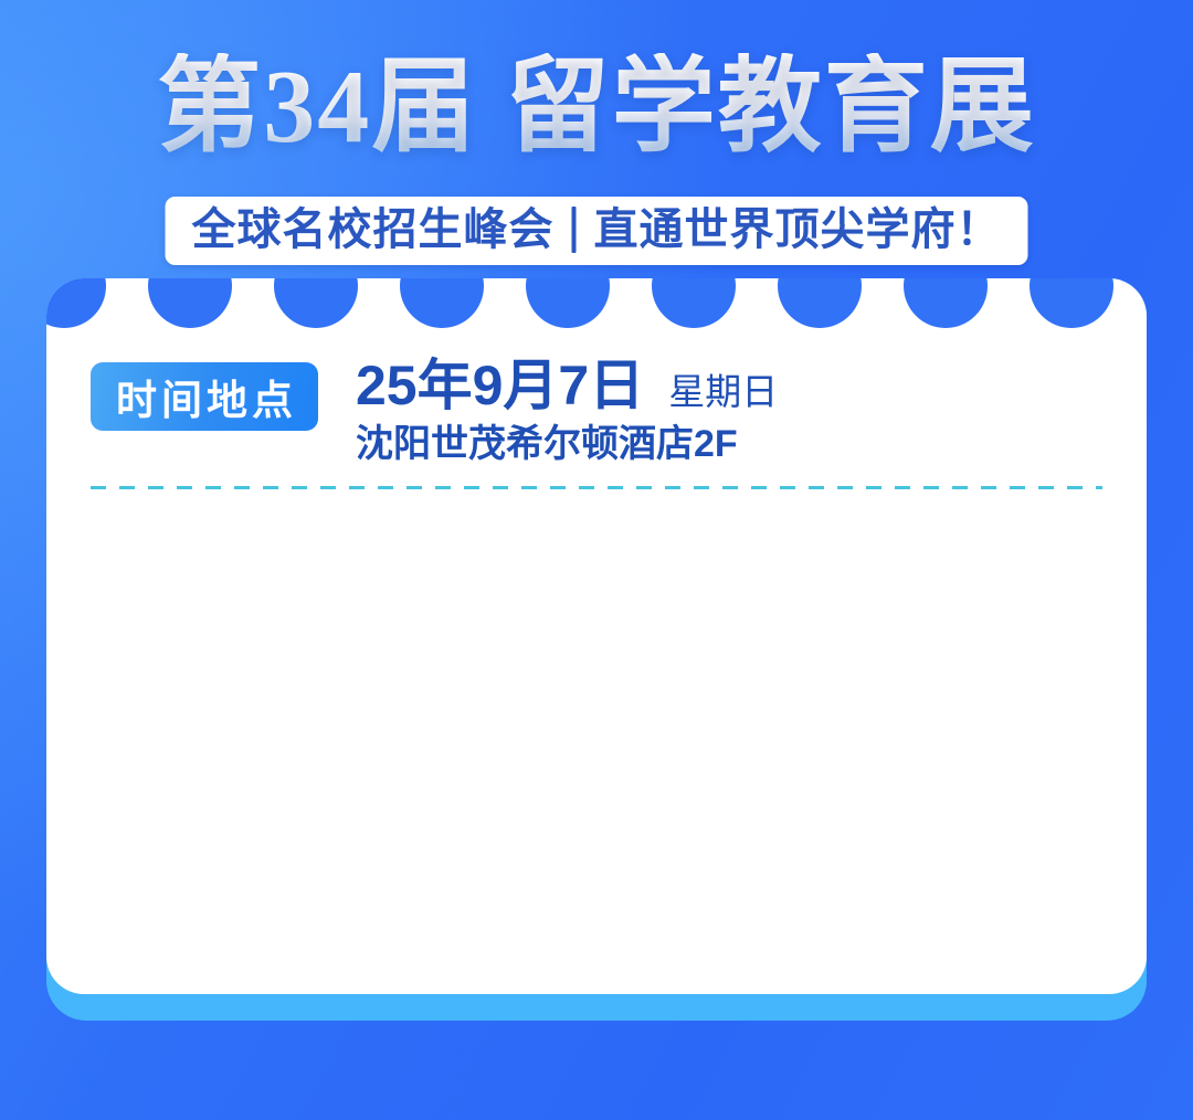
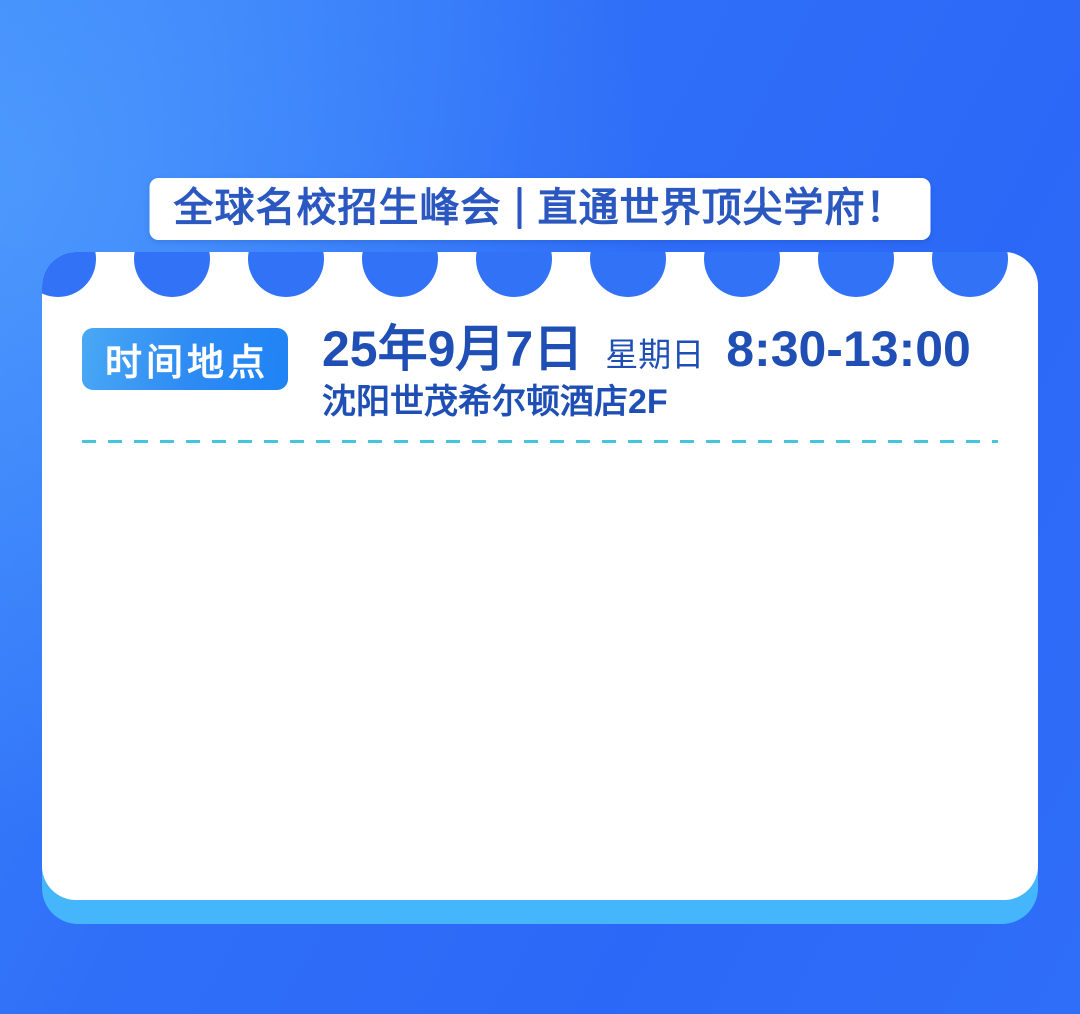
- 第34届 留学教育展
  全球名校招生峰会
  直通世界顶尖学府！
  时间地点
  25年9月7日
  星期日
+ 8:30-13:00
  沈阳世茂希尔顿酒店2F
